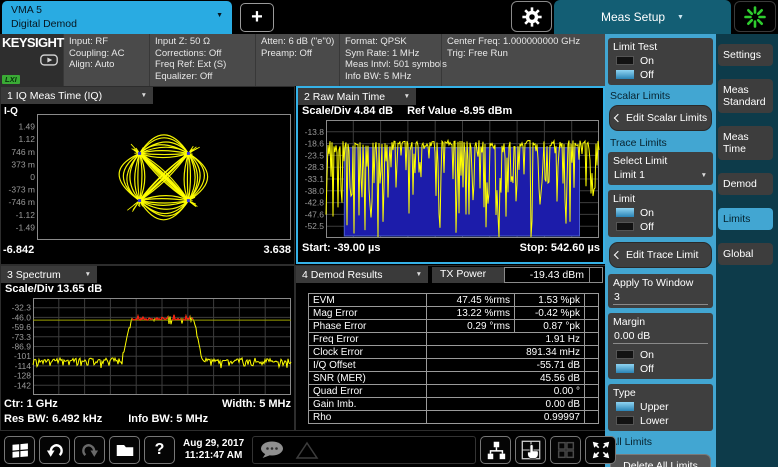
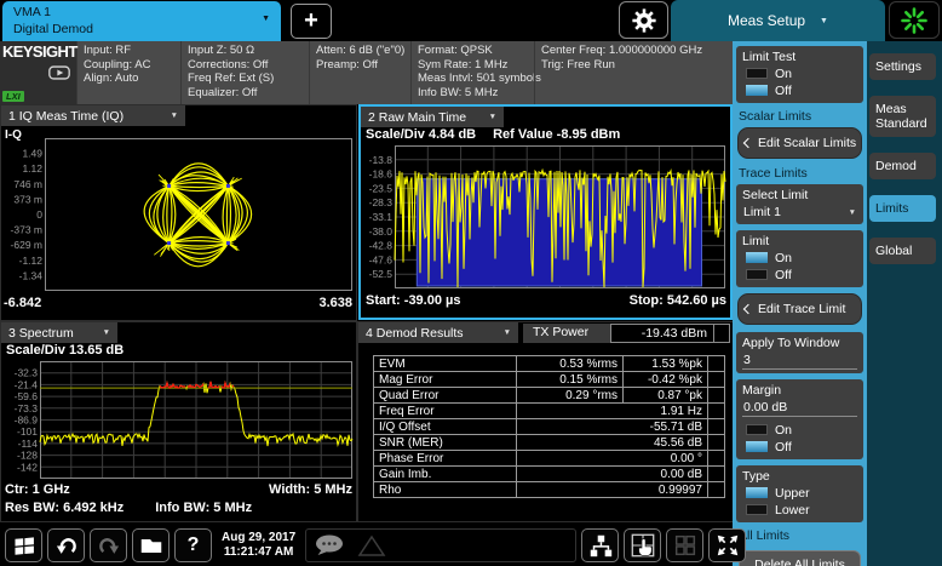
- VMA 5
+ VMA 1
  Digital Demod
  +
  Meas Setup
  KEYSIGHT
  LXI
  Input: RF
  Coupling: AC
  Align: Auto
  Input Z: 50 Ω
  Corrections: Off
  Freq Ref: Ext (S)
  Equalizer: Off
  Atten: 6 dB ("e"0)
  Preamp: Off
  Format: QPSK
  Sym Rate: 1 MHz
  Meas Intvl: 501 symbo
  Info BW: 5 MHz
  Center Freq: 1.000000000 GHz
  Trig: Free Run
  1 IQ Meas Time (IQ)
  I-Q
  1.49
  1.12
  746 m
  373 m
  0
  -373 m
- -746 m
+ -629 m
  -1.12
- -1.49
+ -1.34
  -6.842
  3.638
  2 Raw Main Time
  Scale/Div 4.84 dB
  Ref Value -8.95 dBm
  -13.8
  -18.6
  -23.5
  -28.3
  -33.1
  -38.0
  -42.8
  -47.6
  -52.5
  Start: -39.00 µs
  Stop: 542.60 µs
  3 Spectrum
  Scale/Div 13.65 dB
  -32.3
- -46.0
+ -21.4
  -59.6
  -73.3
  -86.9
  -101
  -114
  -128
  -142
  Ctr: 1 GHz
  Width: 5 MHz
  Res BW: 6.492 kHz
  Info BW: 5 MHz
  4 Demod Results
  TX Power
  -19.43 dBm
- EVM	47.45 %rms	1.53 %pk
+ EVM	0.53 %rms	1.53 %pk
- Mag Error	13.22 %rms	-0.42 %pk
+ Mag Error	0.15 %rms	-0.42 %pk
- Phase Error	0.29 °rms	0.87 °pk
+ Quad Error	0.29 °rms	0.87 °pk
  Freq Error	1.91 Hz
- Clock Error	891.34 mHz
  I/Q Offset	-55.71 dB
  SNR (MER)	45.56 dB
- Quad Error	0.00 °
+ Phase Error	0.00 °
  Gain Imb.	0.00 dB
  Rho	0.99997
  Limit Test
  On
  Off
  Scalar Limits
  Edit Scalar Limits
  Trace Limits
  Select Limit
  Limit 1
  Limit
  On
  Off
  Edit Trace Limit
  Apply To Window
  3
  Margin
  0.00 dB
  On
  Off
  Type
  Upper
  Lower
  ll Limits
  Delete All Limits
  Settings
  Meas Standard
- Meas Time
  Demod
  Limits
  Global
  ?
  Aug 29, 2017
  11:21:47 AM
